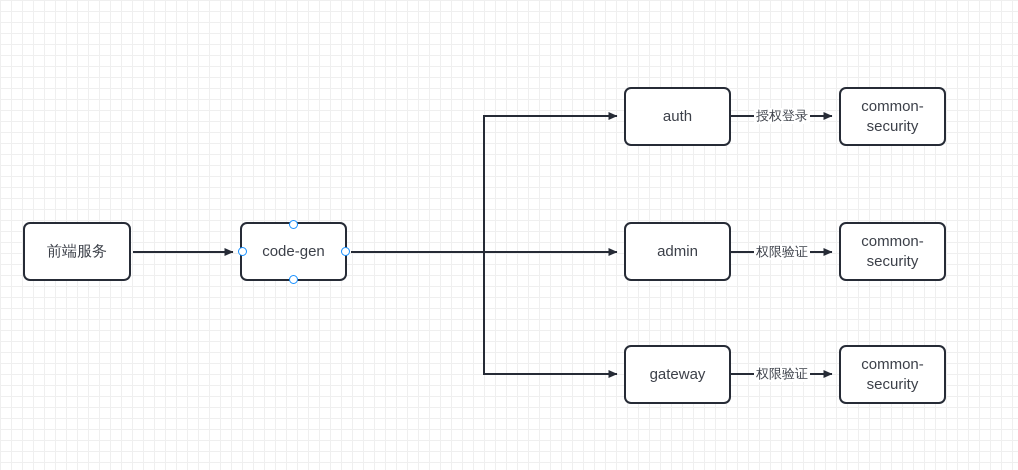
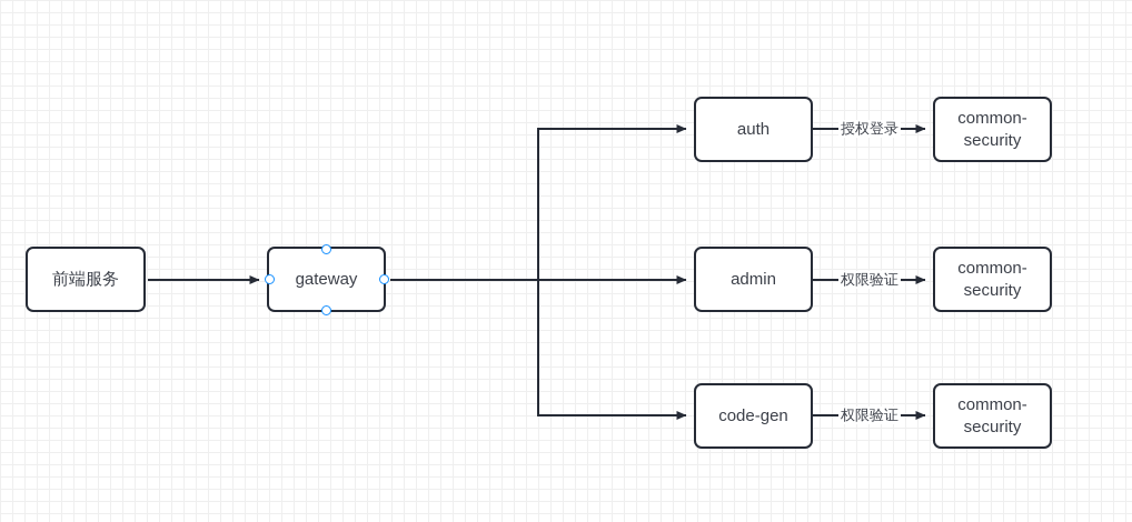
  前端服务
- code-gen
+ gateway
  auth
  admin
- gateway
+ code-gen
  common-
  security
  common-
  security
  common-
  security
  授权登录
  权限验证
  权限验证
